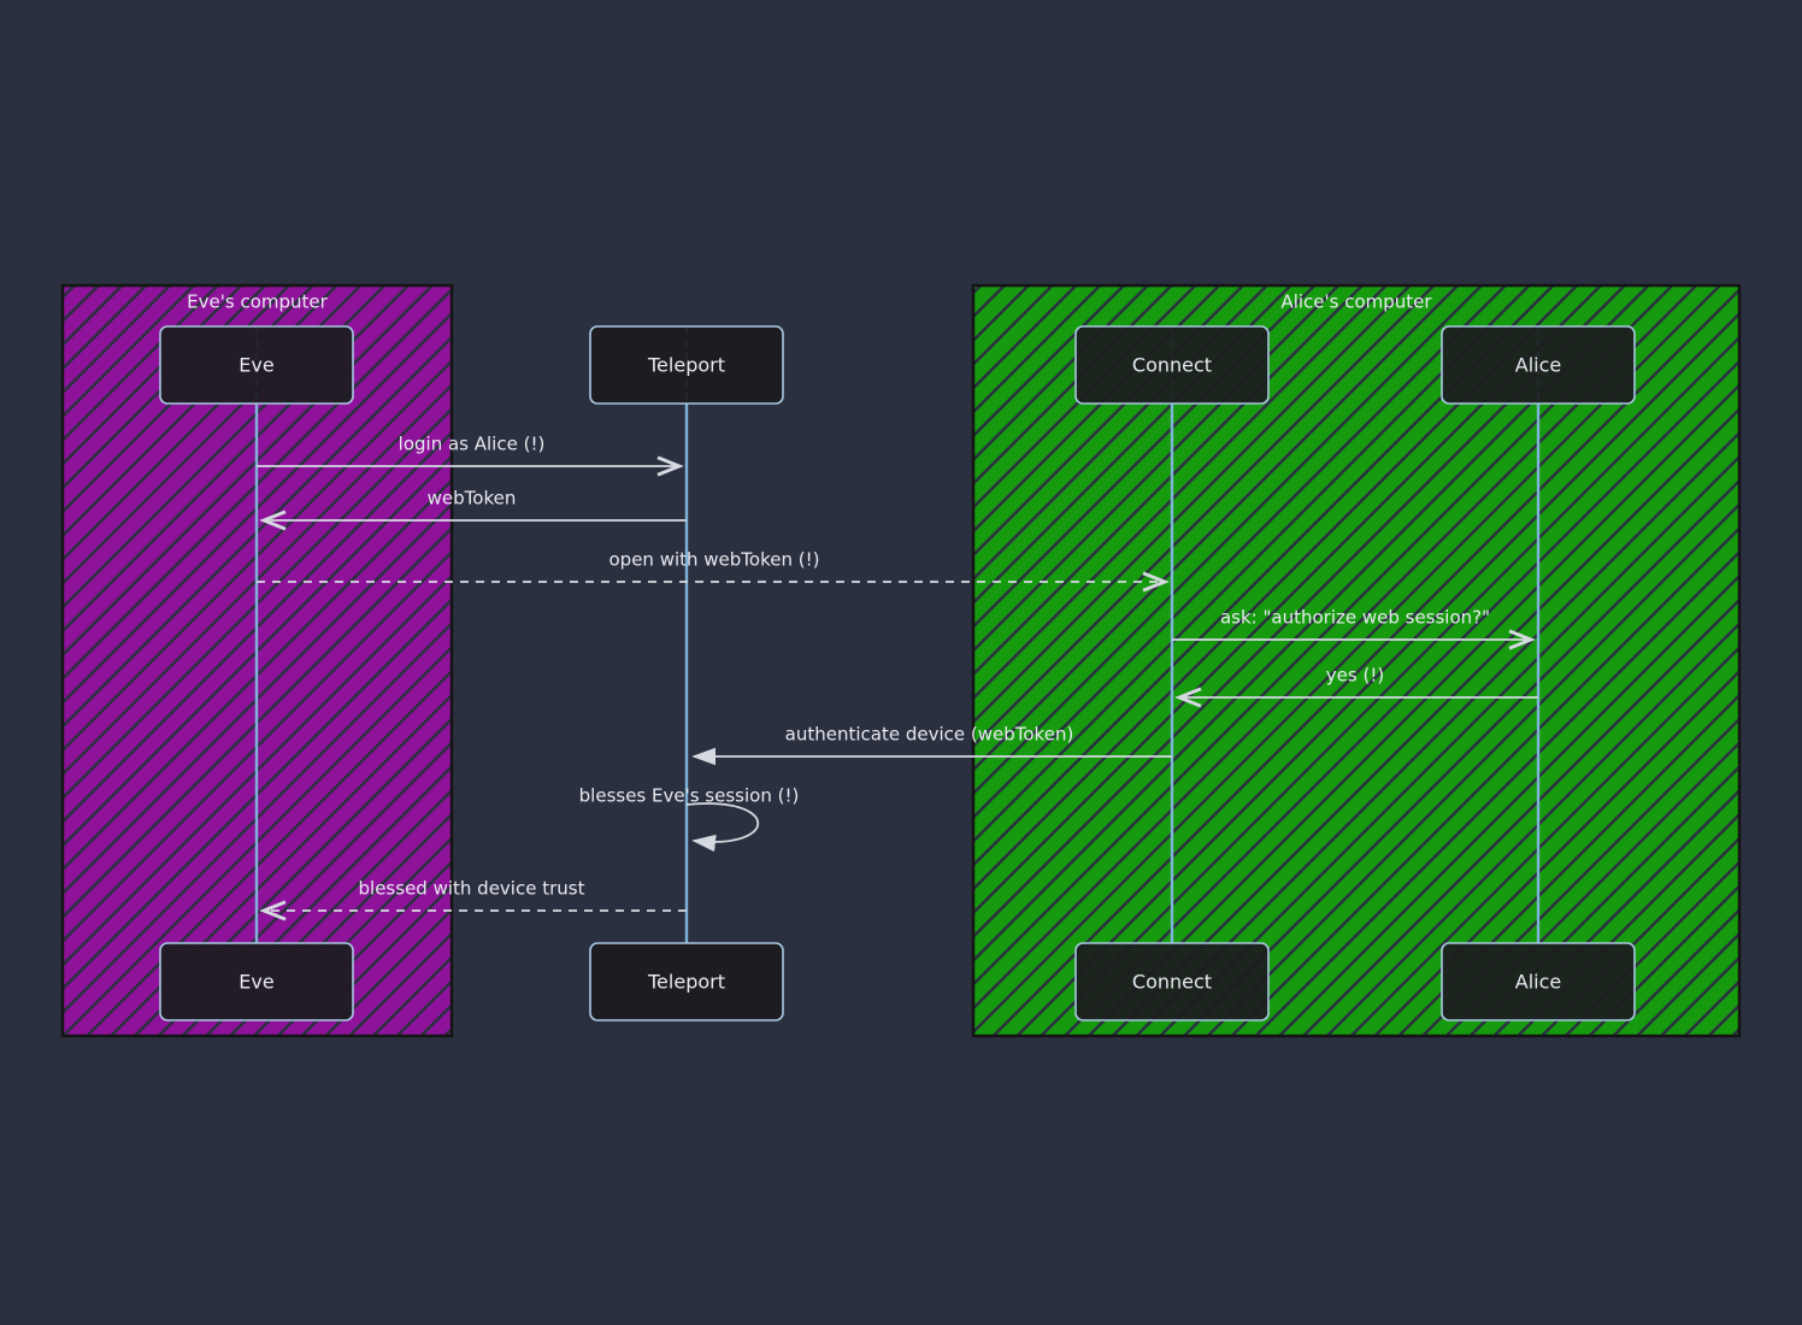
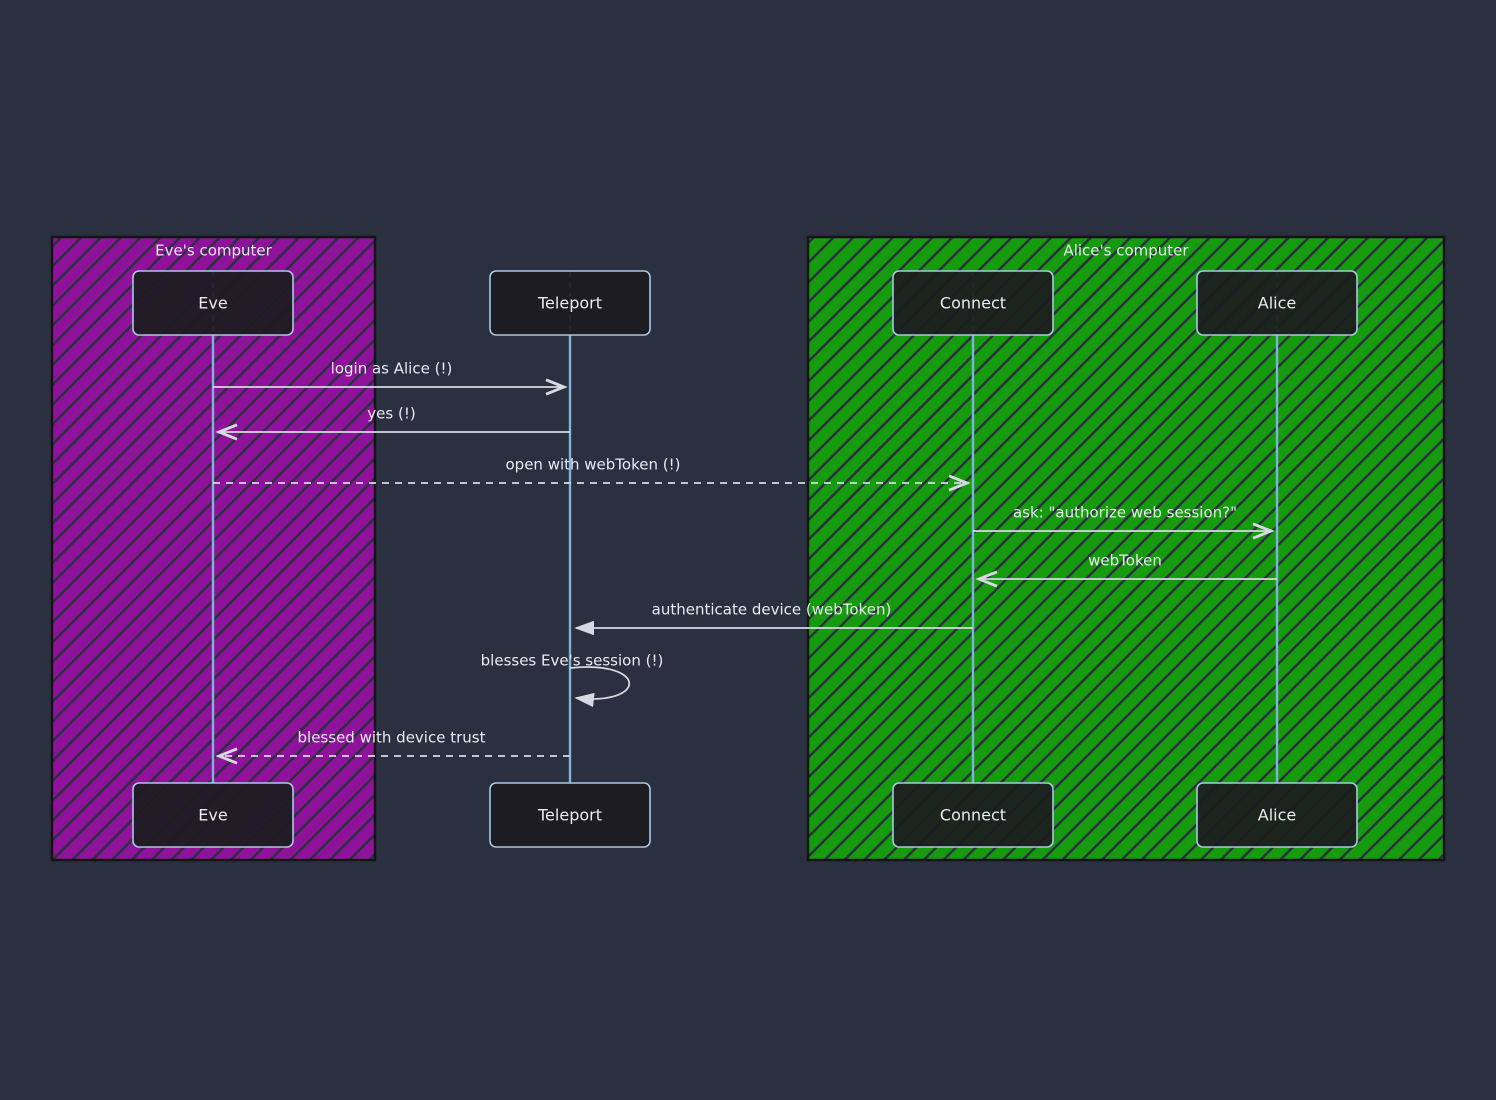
  Eve's computer
  Alice's computer
  login as Alice (!)
- webToken
+ yes (!)
  open with webToken (!)
  ask: "authorize web session?"
- yes (!)
+ webToken
  authenticate device (webToken)
  blesses Eve's session (!)
  blessed with device trust
  Eve
  Eve
  Teleport
  Teleport
  Connect
  Connect
  Alice
  Alice
